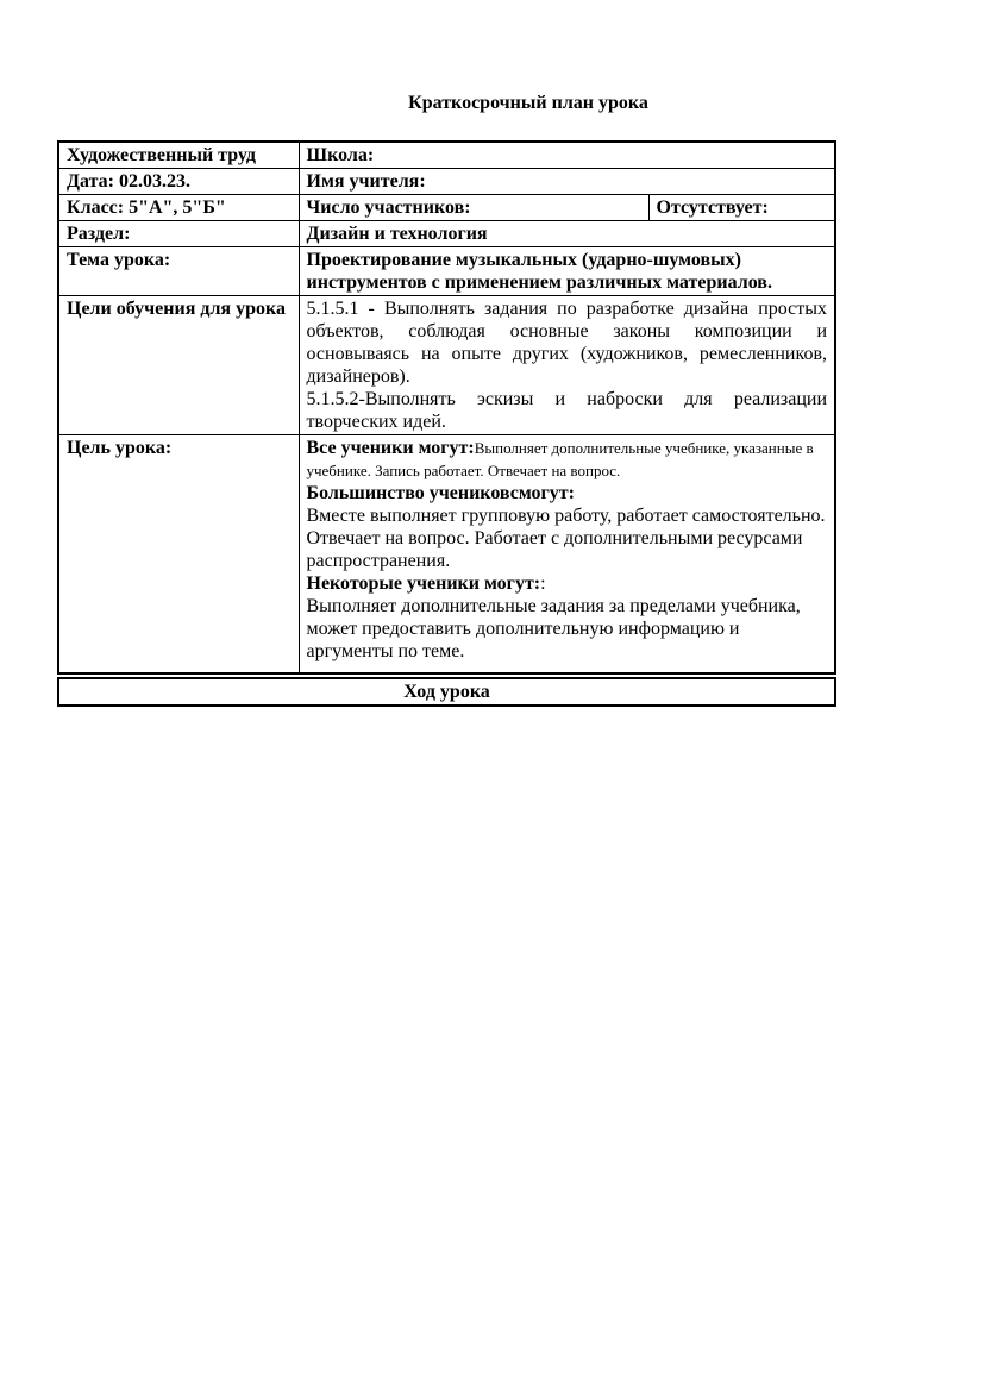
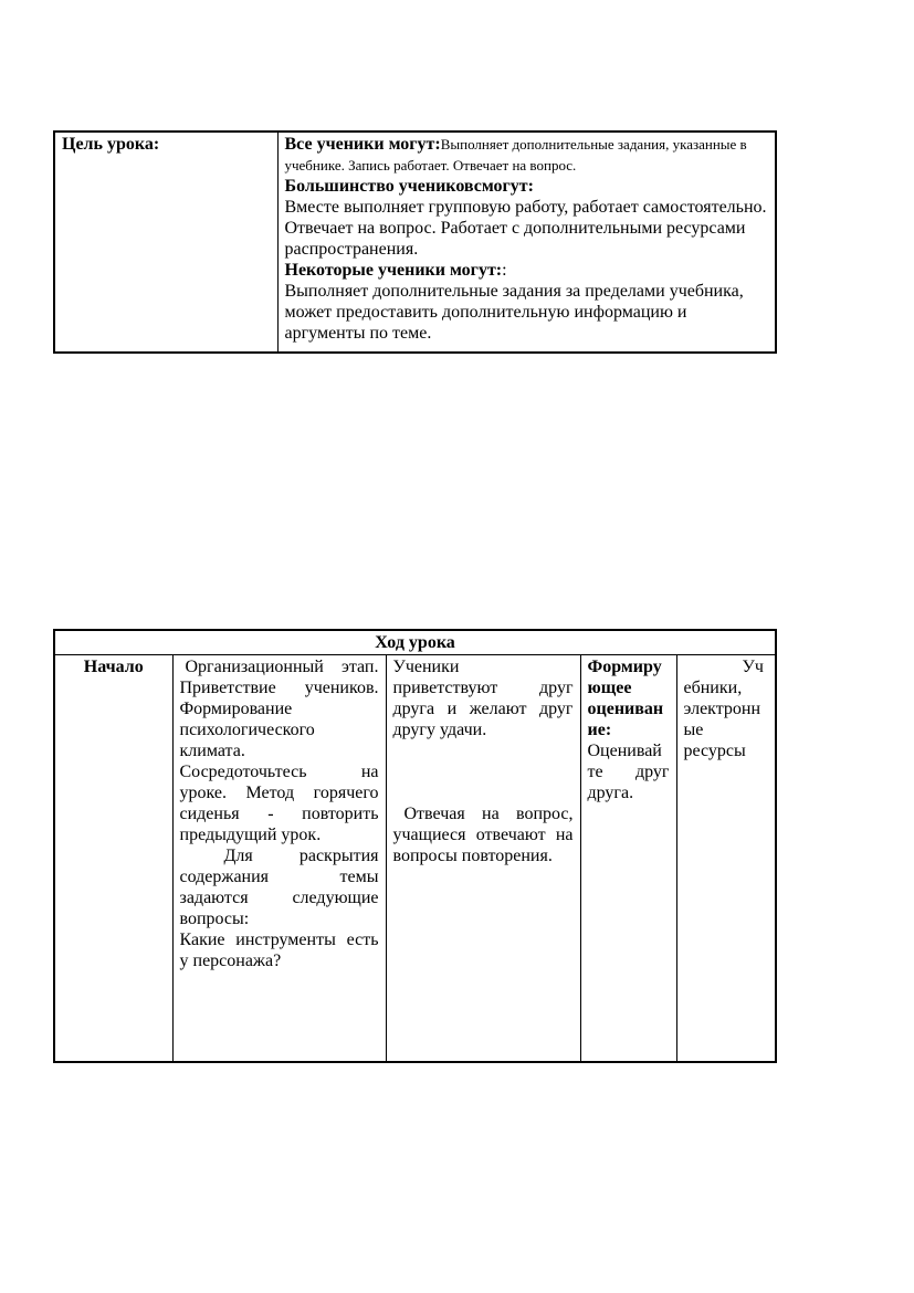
- Краткосрочный план урока
- Художественный труд	Школа:
- Дата: 02.03.23.	Имя учителя:
- Класс: 5"А", 5"Б"	Число участников:	Отсутствует:
- Раздел:	Дизайн и технология
- Тема урока:	Проектирование музыкальных (ударно-шумовых) инструментов с применением различных материалов.
- Цели обучения для урока	5.1.5.1 - Выполнять задания по разработке дизайна простых объектов, соблюдая основные законы композиции и основываясь на опыте других (художников, ремесленников, дизайнеров). 5.1.5.2-Выполнять эскизы и наброски для реализации творческих идей.
- Цель урока:	Все ученики могут:Выполняет дополнительные учебнике, указанные в учебнике. Запись работает. Отвечает на вопрос. Большинство учениковсмогут: Вместе выполняет групповую работу, работает самостоятельно. Отвечает на вопрос. Работает с дополнительными ресурсами распространения. Некоторые ученики могут:: Выполняет дополнительные задания за пределами учебника, может предоставить дополнительную информацию и аргументы по теме.
+ Цель урока:	Все ученики могут:Выполняет дополнительные задания, указанные в учебнике. Запись работает. Отвечает на вопрос. Большинство учениковсмогут: Вместе выполняет групповую работу, работает самостоятельно. Отвечает на вопрос. Работает с дополнительными ресурсами распространения. Некоторые ученики могут:: Выполняет дополнительные задания за пределами учебника, может предоставить дополнительную информацию и аргументы по теме.
  Ход урока
+ Начало	Организационный этап. Приветствие учеников. Формирование психологического климата. Сосредоточьтесь на уроке. Метод горячего сиденья - повторить предыдущий урок. Для раскрытия содержания темы задаются следующие вопросы: Какие инструменты есть у персонажа?	Ученики приветствуют друг друга и желают друг другу удачи. Отвечая на вопрос, учащиеся отвечают на вопросы повторения.	Формирующее оценивание: Оценивайте друг друга.	Учебники, электронные ресурсы
